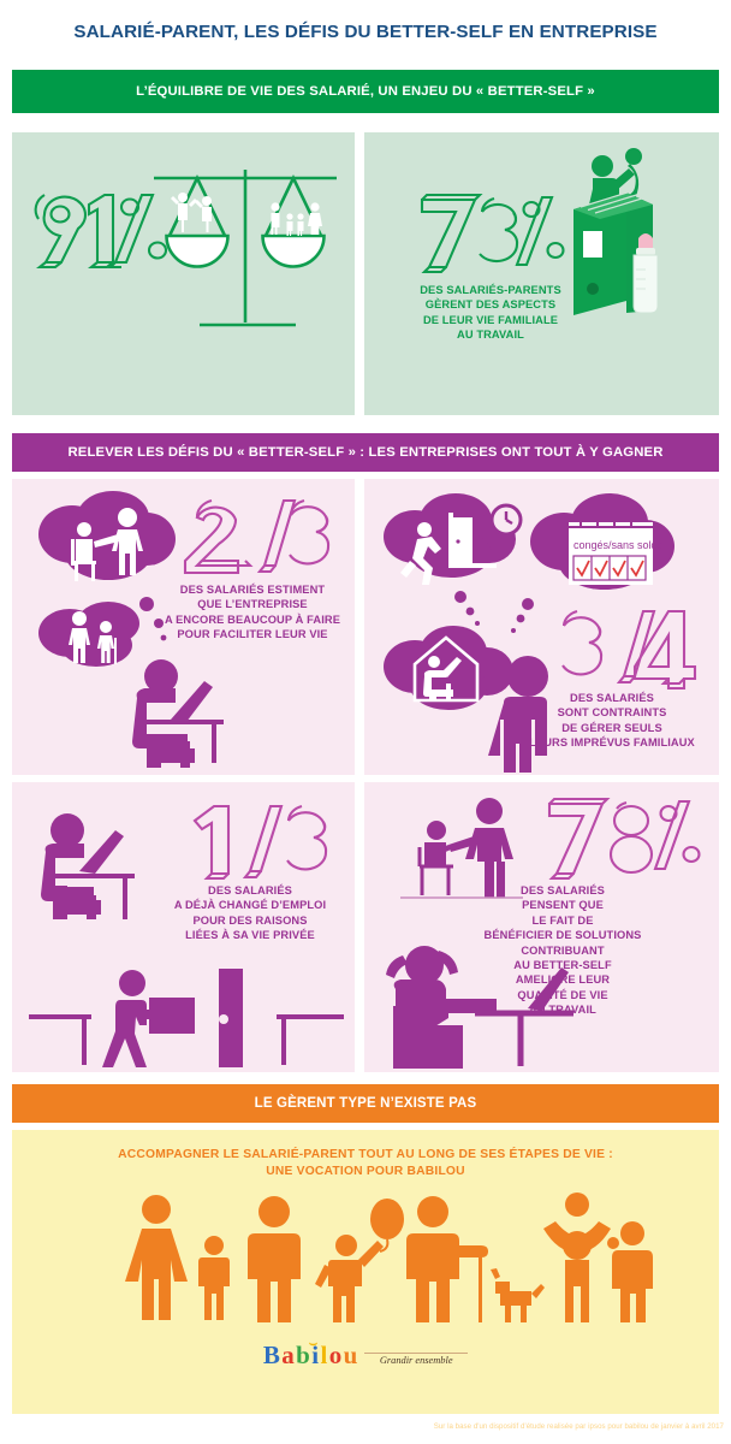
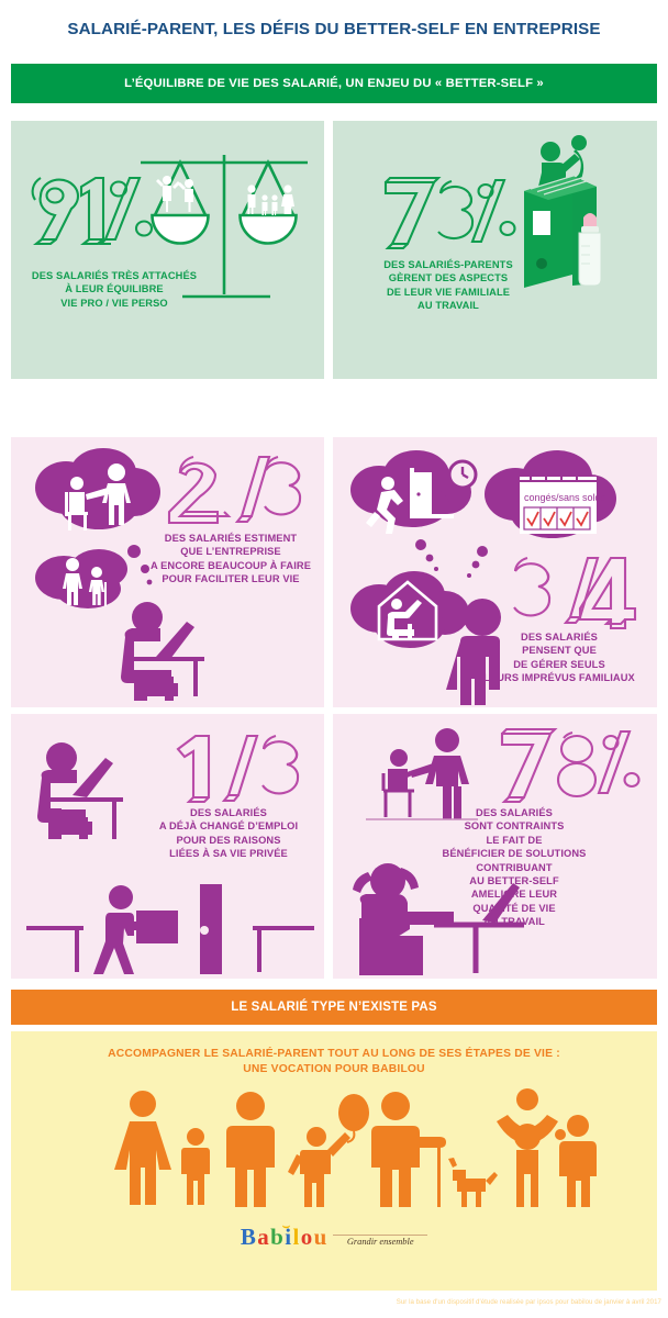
  SALARIÉ-PARENT, LES DÉFIS DU BETTER-SELF EN ENTREPRISE
  L’ÉQUILIBRE DE VIE DES SALARIÉ, UN ENJEU DU « BETTER-SELF »
+ DES SALARIÉS TRÈS ATTACHÉS
+ À LEUR ÉQUILIBRE
+ VIE PRO / VIE PERSO
  DES SALARIÉS-PARENTS
  GÈRENT DES ASPECTS
  DE LEUR VIE FAMILIALE
  AU TRAVAIL
- RELEVER LES DÉFIS DU « BETTER-SELF » : LES ENTREPRISES ONT TOUT À Y GAGNER
  DES SALARIÉS ESTIMENT
  QUE L’ENTREPRISE
  A ENCORE BEAUCOUP À FAIRE
  POUR FACILITER LEUR VIE
  congés/sans solde
  DES SALARIÉS
- SONT CONTRAINTS
+ PENSENT QUE
  DE GÉRER SEULS
  LEURS IMPRÉVUS FAMILIAUX
  DES SALARIÉS
  A DÉJÀ CHANGÉ D’EMPLOI
  POUR DES RAISONS
  LIÉES À SA VIE PRIVÉE
  DES SALARIÉS
- PENSENT QUE
+ SONT CONTRAINTS
  LE FAIT DE
  BÉNÉFICIER DE SOLUTIONS
  CONTRIBUANT
  AU BETTER-SELF
  AMELIRE LEUR
  QUATÉ DE VIE
  A TRAVAIL
- LE GÈRENT TYPE N’EXISTE PAS
+ LE SALARIÉ TYPE N’EXISTE PAS
  ACCOMPAGNER LE SALARIÉ-PARENT TOUT AU LONG DE SES ÉTAPES DE VIE :
  UNE VOCATION POUR BABILOU
  ⌣
  Babilou Grandir ensemble
